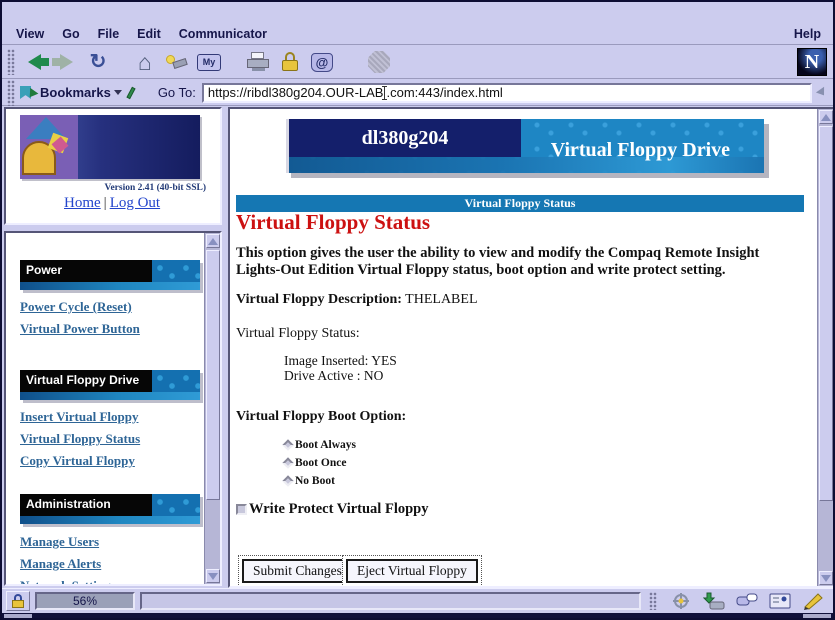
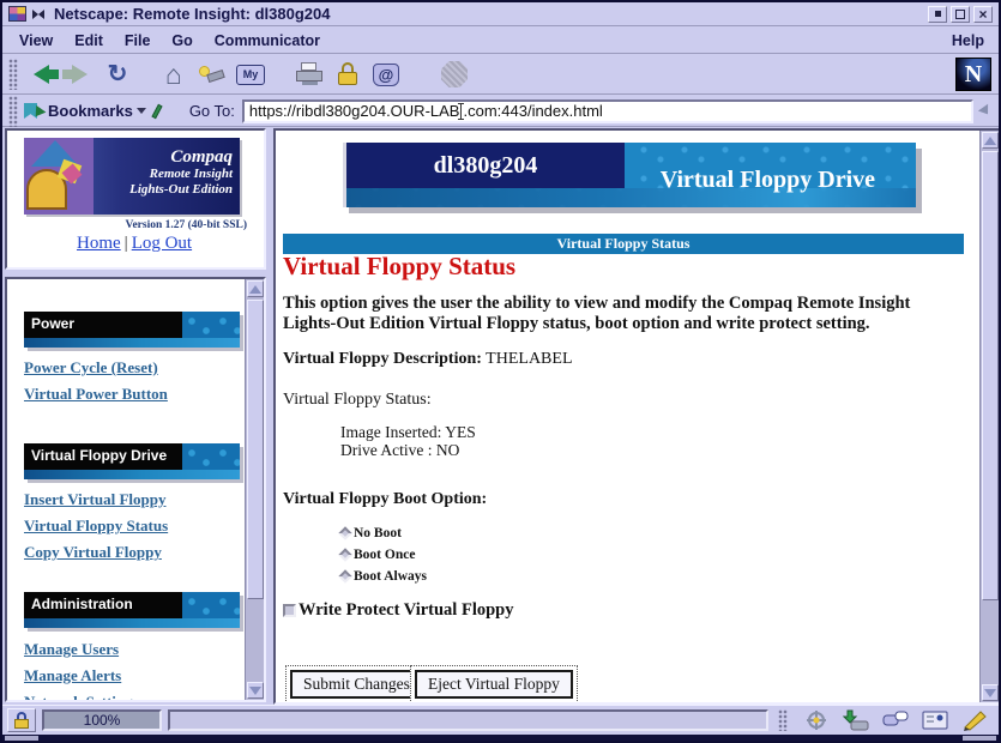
+ Netscape: Remote Insight: dl380g204
+ ×
  View
- Go
+ Edit
  File
- Edit
+ Go
  Communicator
  Help
  ↻
  ⌂
  My
  @
  N
  Bookmarks
  Go To:
  https://ribdl380g204.OUR-LAB
  .com:443/index.html
+ Compaq
+ Remote Insight
+ Lights-Out Edition
- Version 2.41 (40-bit SSL)
+ Version 1.27 (40-bit SSL)
  Home | Log Out
  Power
  Power Cycle (Reset)
  Virtual Power Button
  Virtual Floppy Drive
  Insert Virtual Floppy
  Virtual Floppy Status
  Copy Virtual Floppy
  Administration
  Manage Users
  Manage Alerts
  dl380g204
  Virtual Floppy Drive
  Virtual Floppy Status
  Virtual Floppy Status
  This option gives the user the ability to view and modify the Compaq Remote Insight Lights-Out Edition Virtual Floppy status, boot option and write protect setting.
  Virtual Floppy Description: THELABEL
  Virtual Floppy Status:
  Image Inserted: YES
  Drive Active : NO
  Virtual Floppy Boot Option:
- Boot Always
+ No Boot
  Boot Once
- No Boot
+ Boot Always
  Write Protect Virtual Floppy
  Submit Changes
  Eject Virtual Floppy
- 56%
+ 100%
